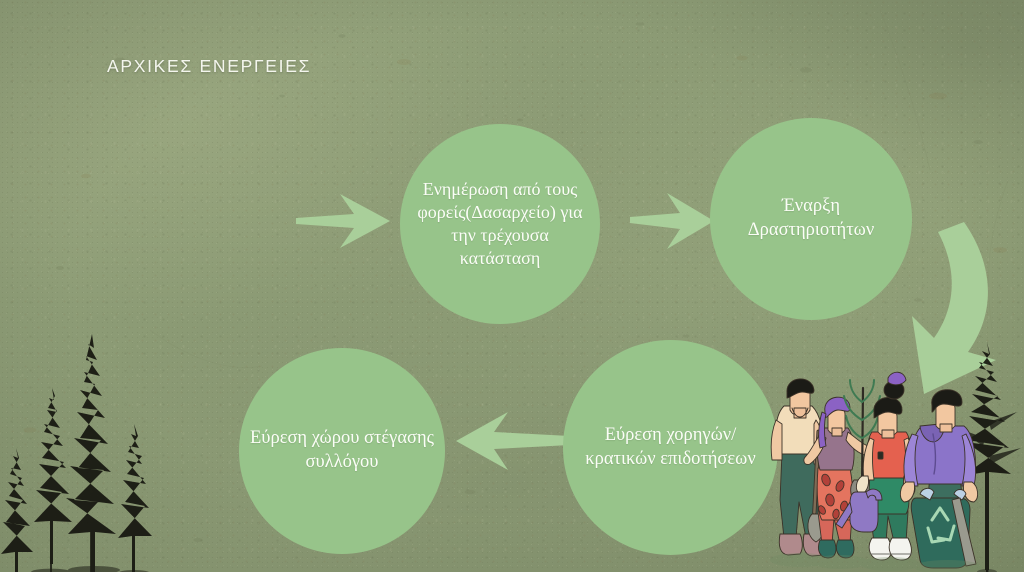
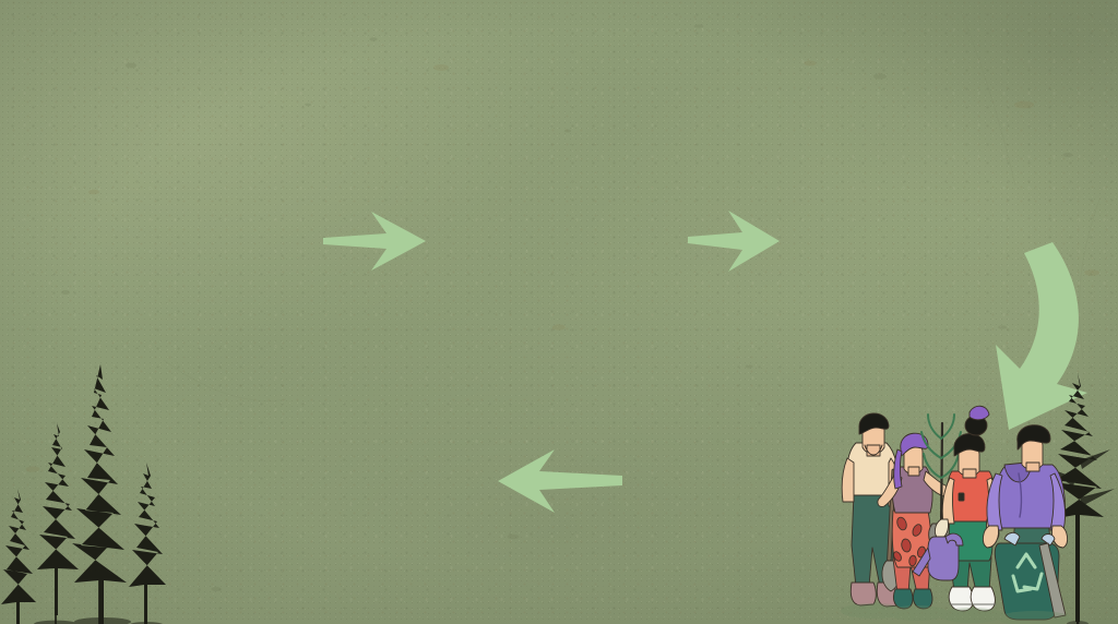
- ΑΡΧΙΚΕΣ ΕΝΕΡΓΕΙΕΣ
- Ενημέρωση από τους φορείς(Δασαρχείο) για την τρέχουσα κατάσταση
- Έναρξη Δραστηριοτήτων
- Εύρεση χορηγών/ κρατικών επιδοτήσεων
- Εύρεση χώρου στέγασης συλλόγου
